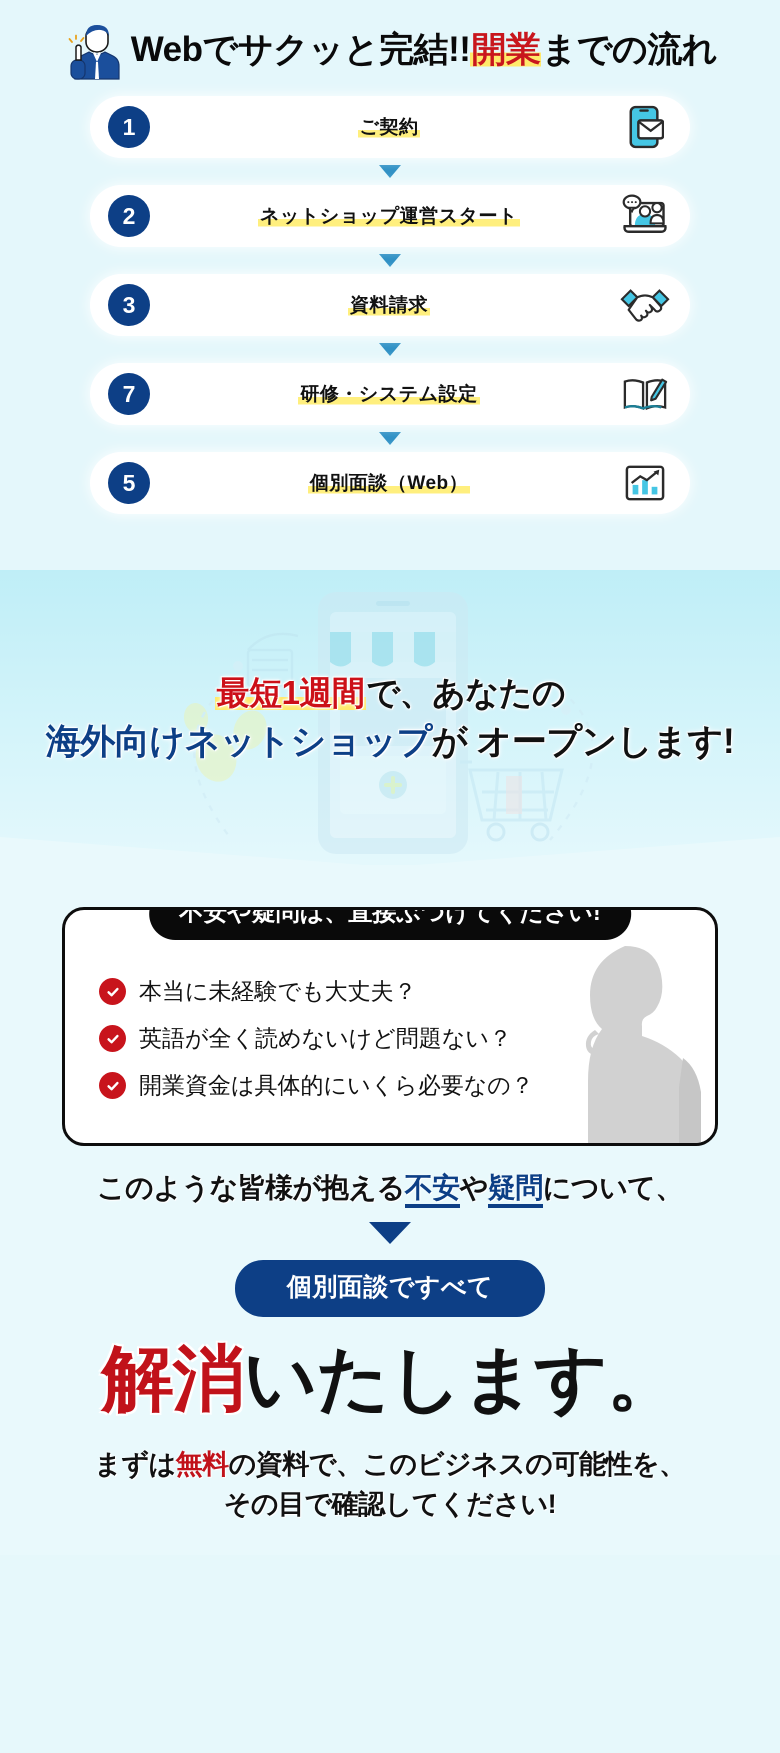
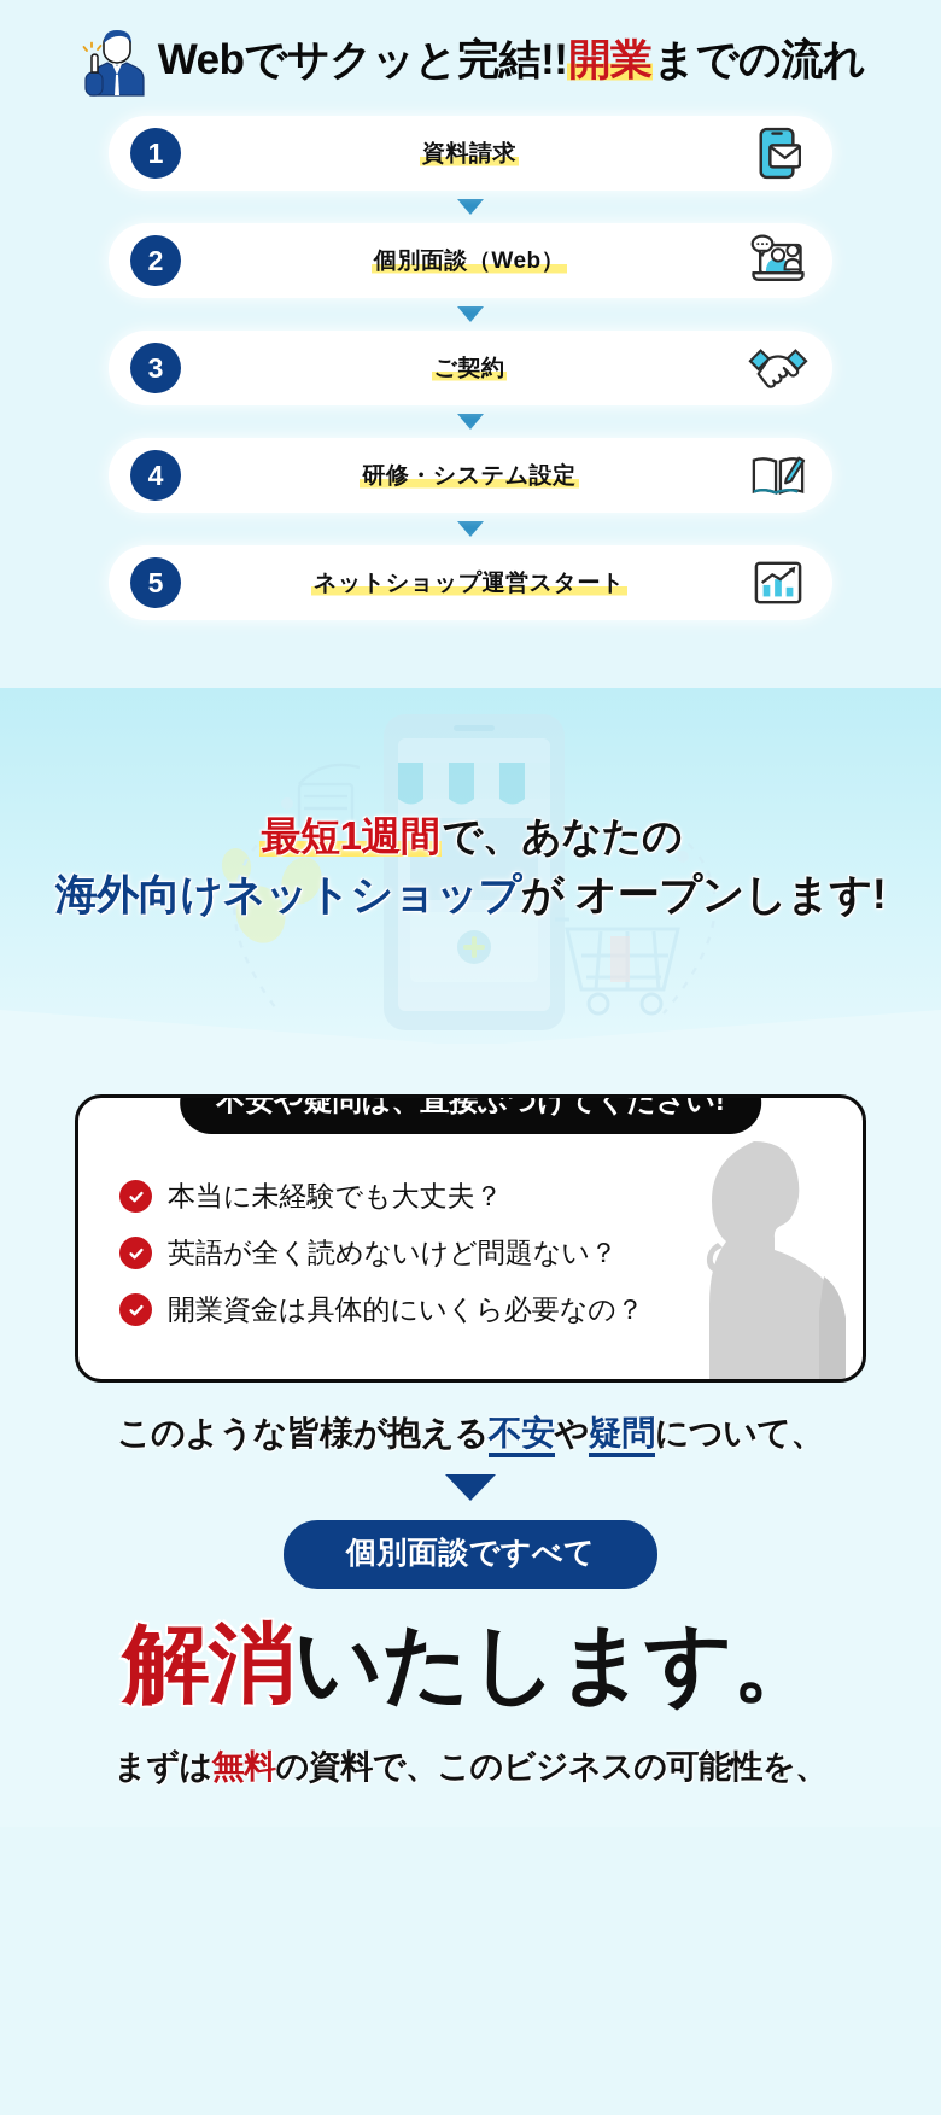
  Webでサクッと完結!!開業までの流れ
  1
- ご契約
+ 資料請求
  2
- ネットショップ運営スタート
+ 個別面談（Web）
  3
- 資料請求
+ ご契約
- 7
+ 4
  研修・システム設定
  5
- 個別面談（Web）
+ ネットショップ運営スタート
  最短1週間で、あなたの
  海外向けネットショップが オープンします!
  不安や疑問は、直接ぶつけてください!
  本当に未経験でも大丈夫？
  英語が全く読めないけど問題ない？
  開業資金は具体的にいくら必要なの？
  このような皆様が抱える不安や疑問について、
  個別面談ですべて
  解消いたします。
  まずは無料の資料で、このビジネスの可能性を、
- その目で確認してください!
